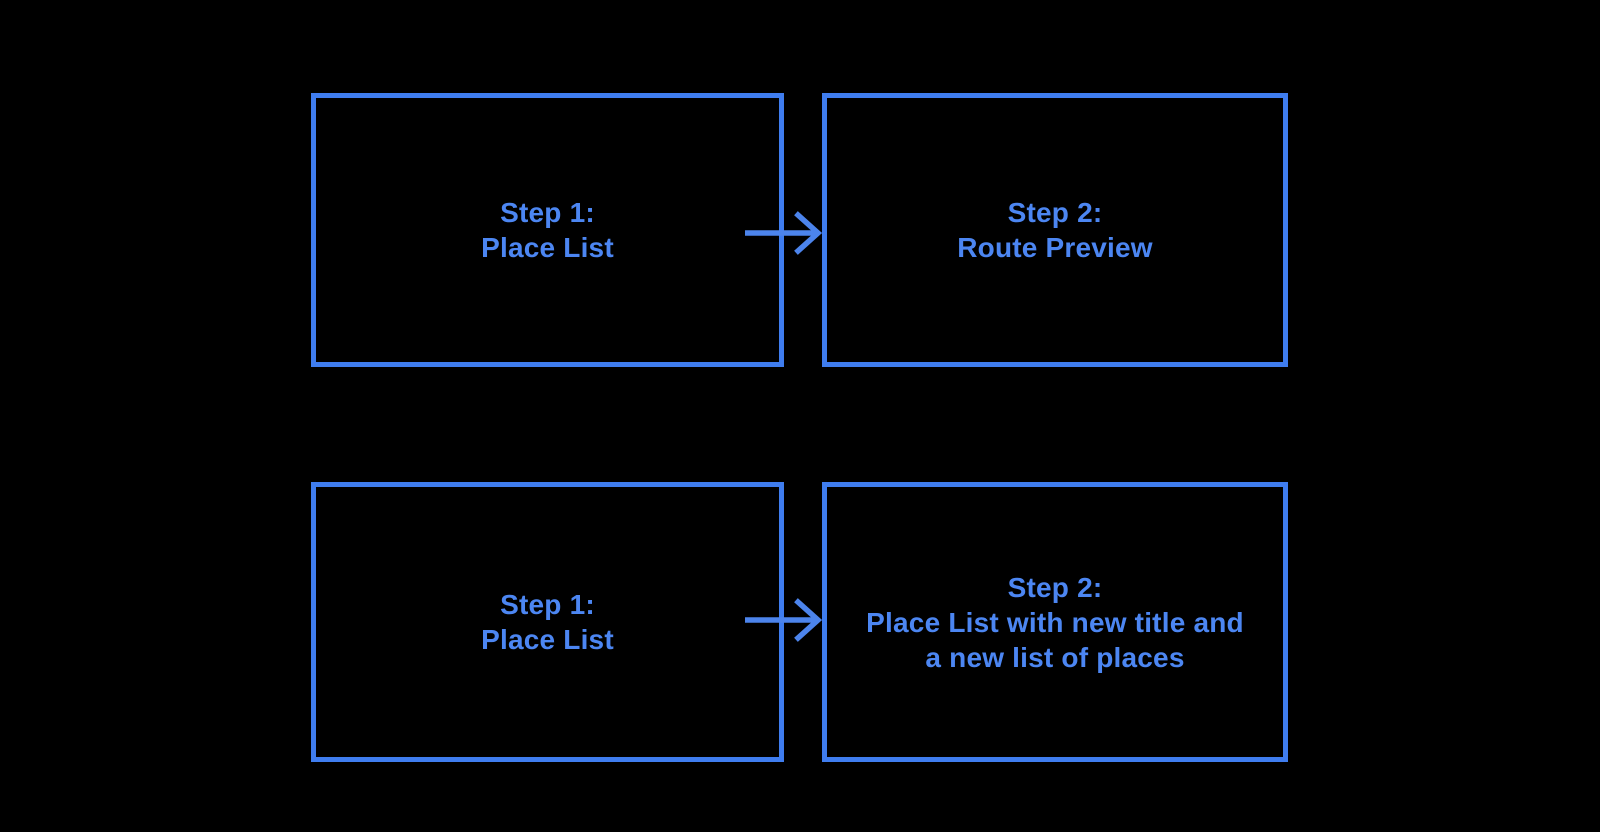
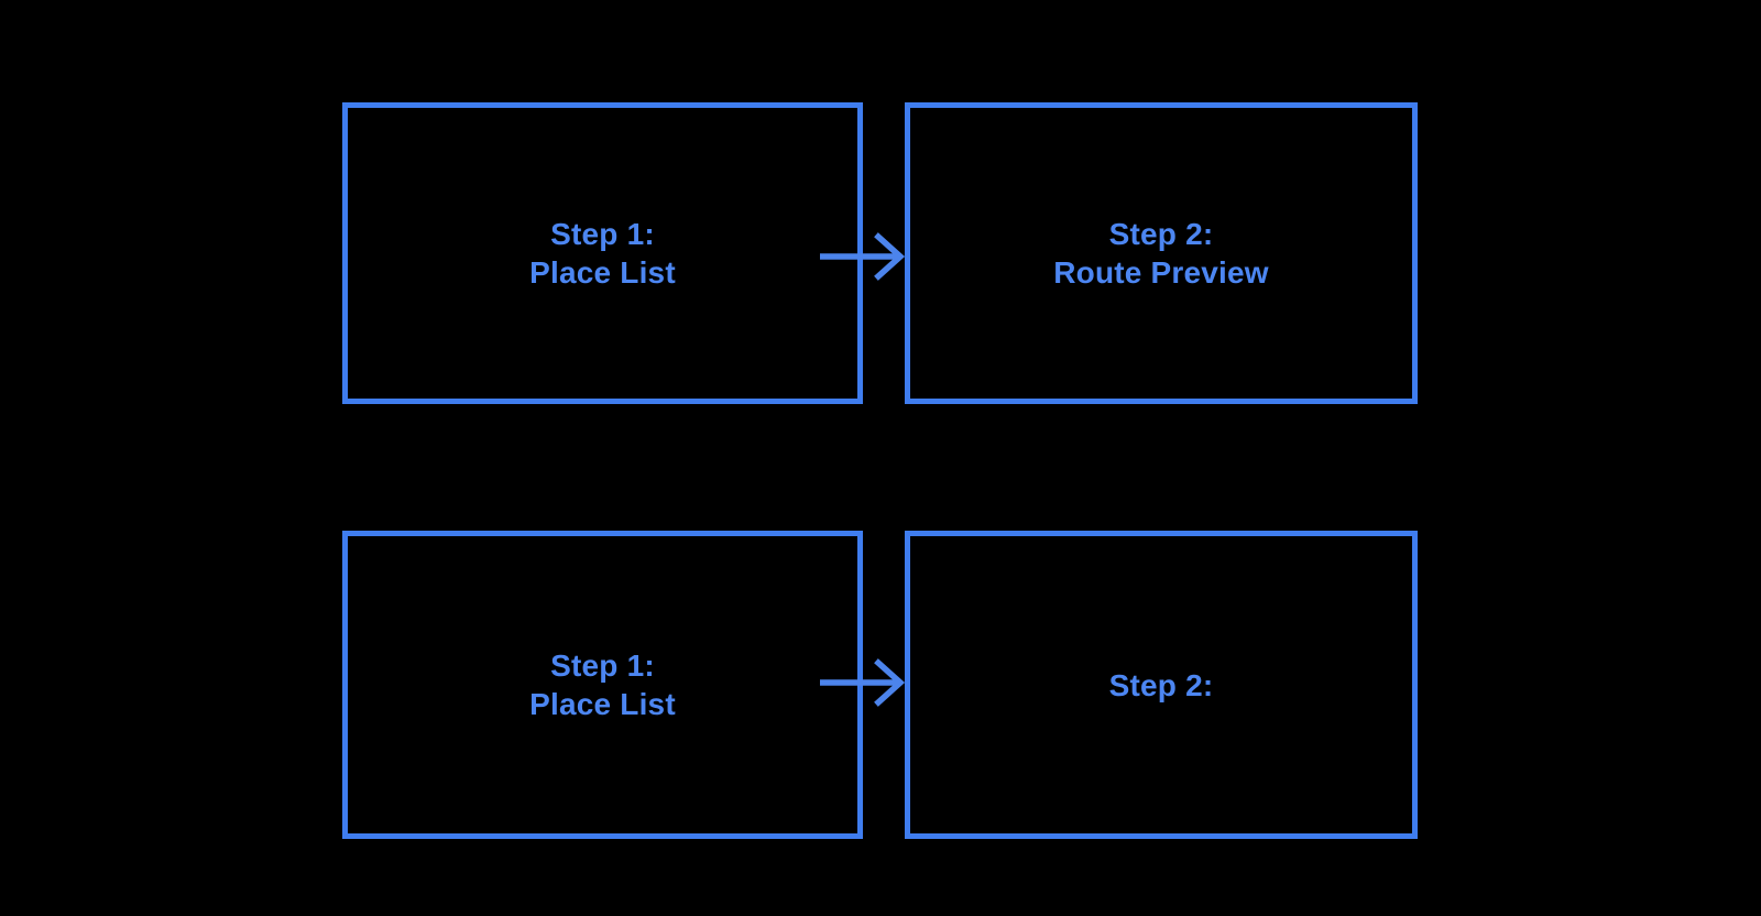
  Step 1:
  Place List
  Step 2:
  Route Preview
  Step 1:
  Place List
  Step 2:
- Place List with new title and
- a new list of places
